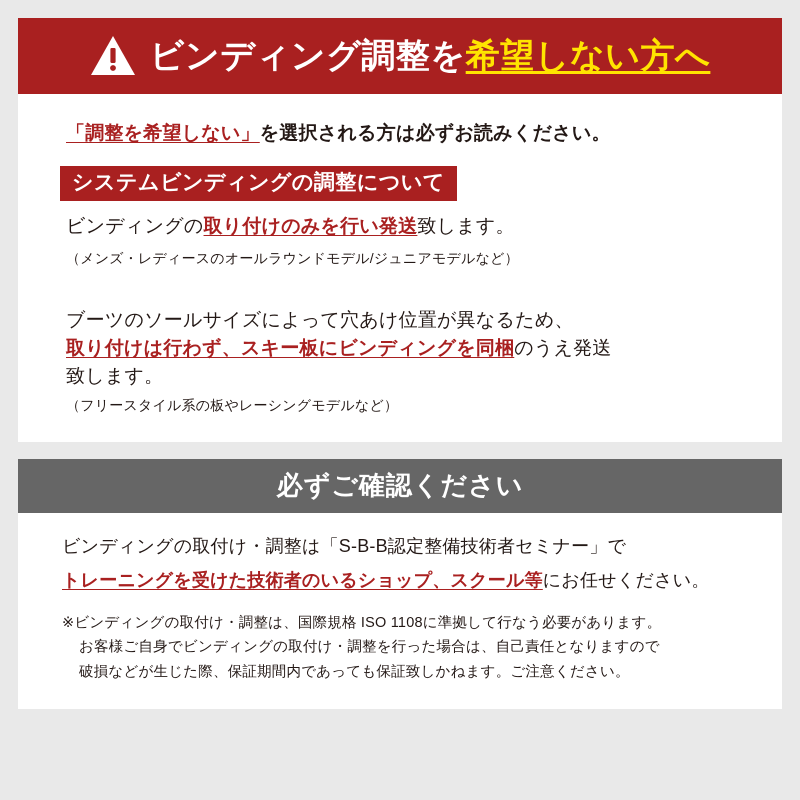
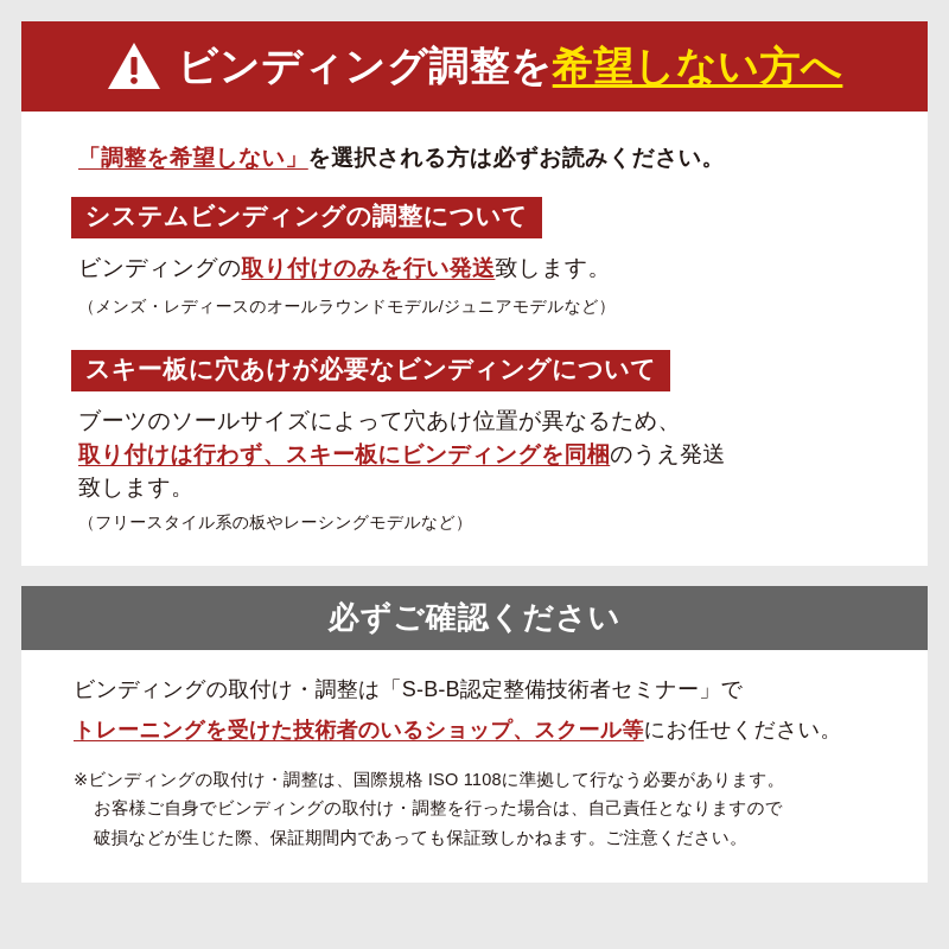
  ビンディング調整を希望しない方へ
  「調整を希望しない」を選択される方は必ずお読みください。
  システムビンディングの調整について
  ビンディングの取り付けのみを行い発送致します。
  （メンズ・レディースのオールラウンドモデル/ジュニアモデルなど）
+ スキー板に穴あけが必要なビンディングについて
  ブーツのソールサイズによって穴あけ位置が異なるため、
  取り付けは行わず、スキー板にビンディングを同梱のうえ発送
  致します。
  （フリースタイル系の板やレーシングモデルなど）
  必ずご確認ください
  ビンディングの取付け・調整は「S-B-B認定整備技術者セミナー」で
  トレーニングを受けた技術者のいるショップ、スクール等にお任せください。
  ※ビンディングの取付け・調整は、国際規格 ISO 1108に準拠して行なう必要があります。
  お客様ご自身でビンディングの取付け・調整を行った場合は、自己責任となりますので
  破損などが生じた際、保証期間内であっても保証致しかねます。ご注意ください。
